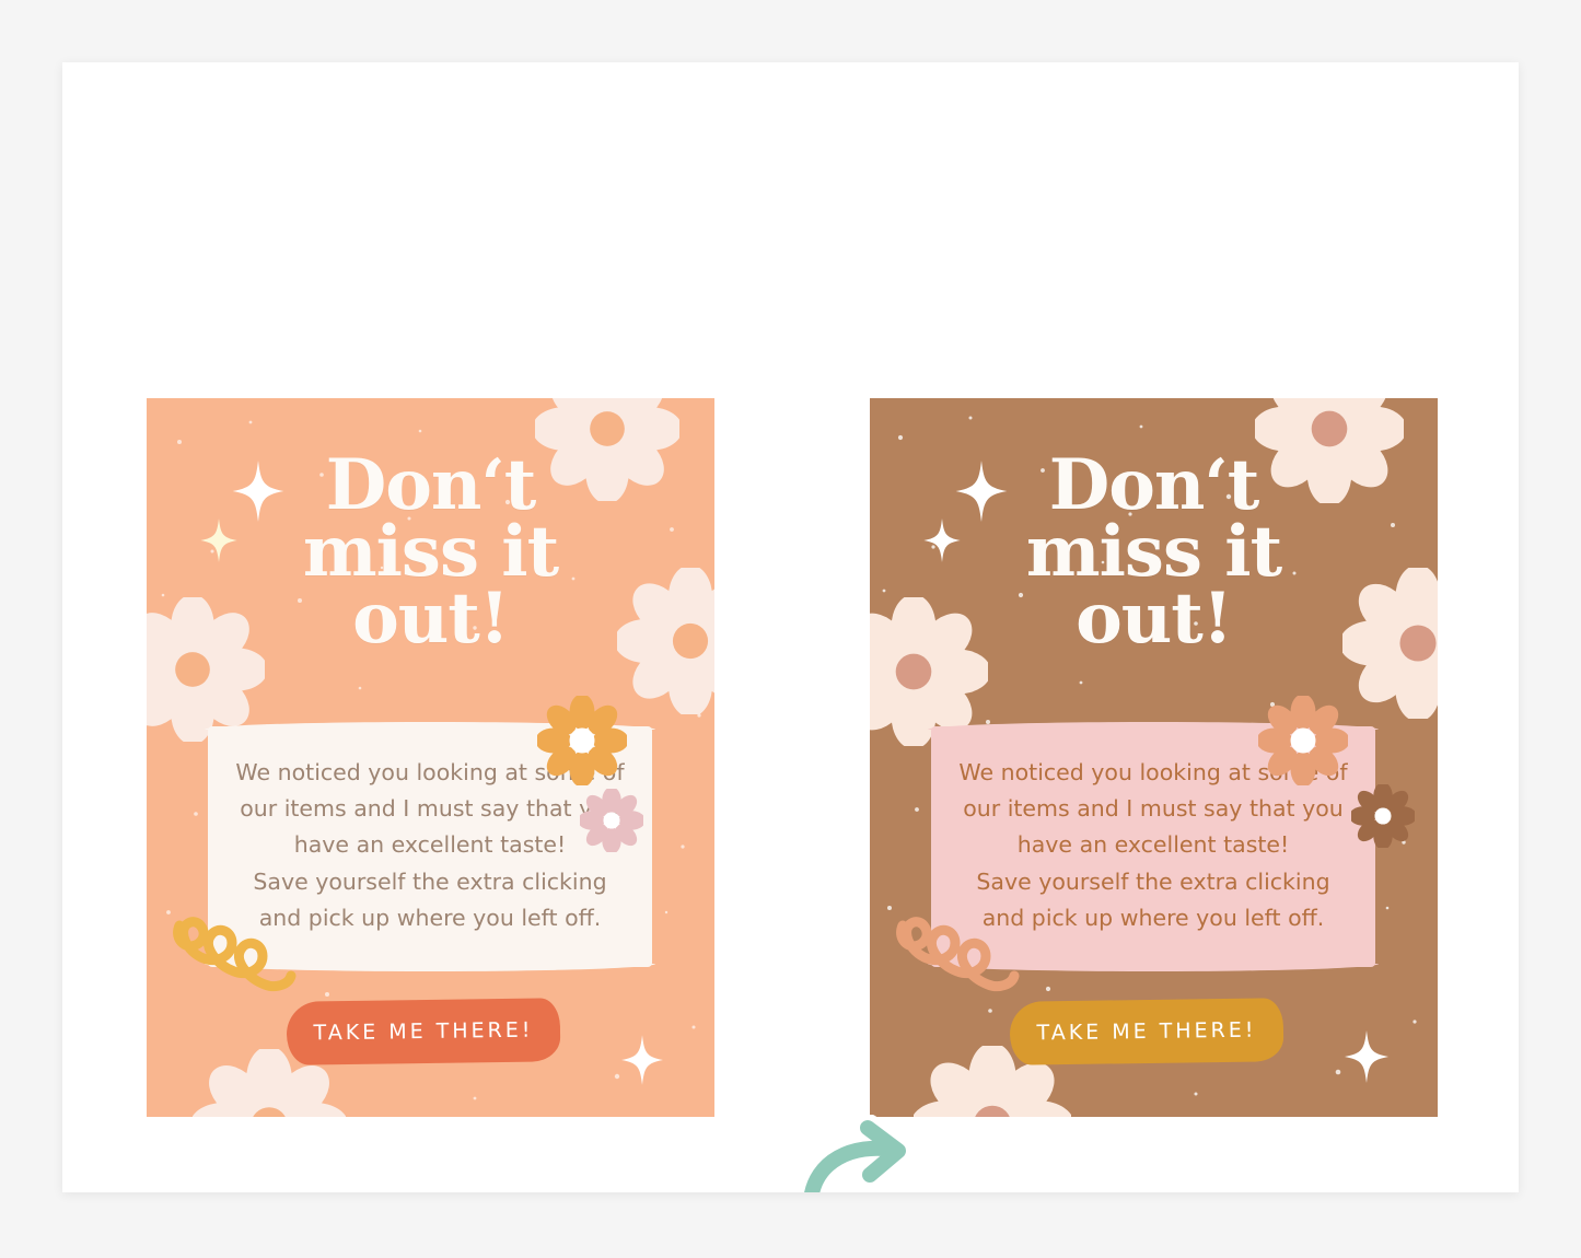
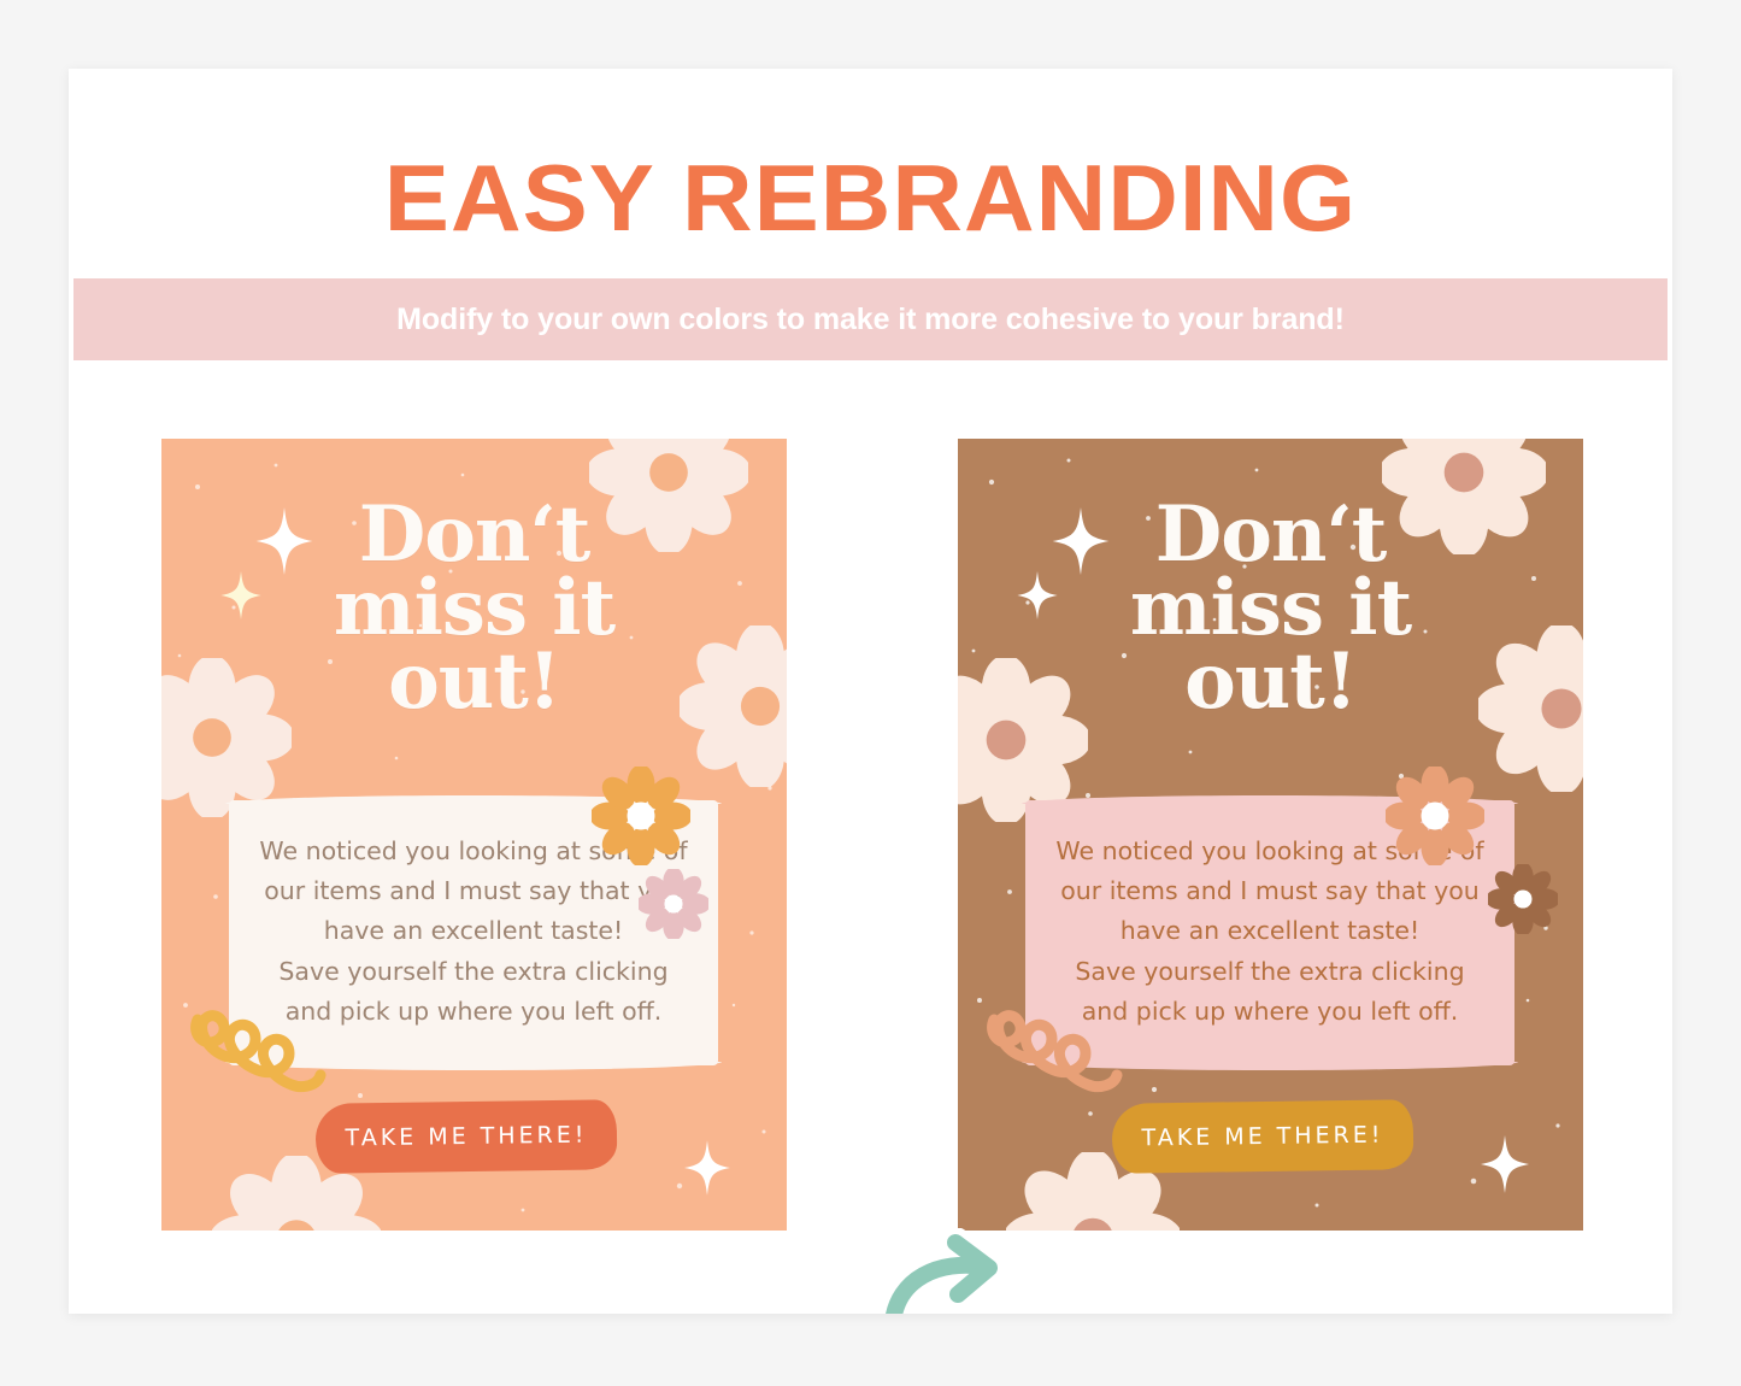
+ EASY REBRANDING
+ Modify to your own colors to make it more cohesive to your brand!
  Don‘t
  miss it
  out!
  We noticed you looking at sf
  our items and I must say that y
  have an excellent taste!
  Save yourself the extra clicking
  and pick up where you left off.
  TAKE ME THERE!
  Don‘t
  miss it
  out!
  We noticed you looking at sf
  our items and I must say that you
  have an excellent taste!
  Save yourself the extra clicking
  and pick up where you left off.
  TAKE ME THERE!
